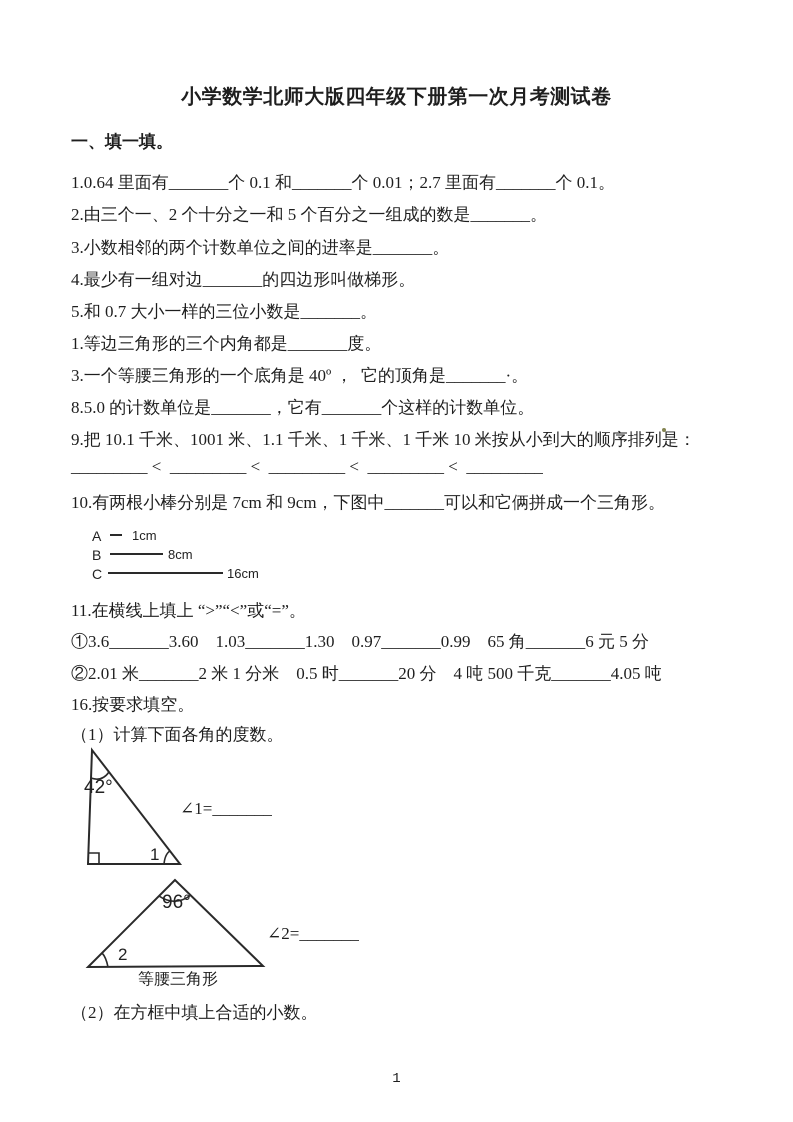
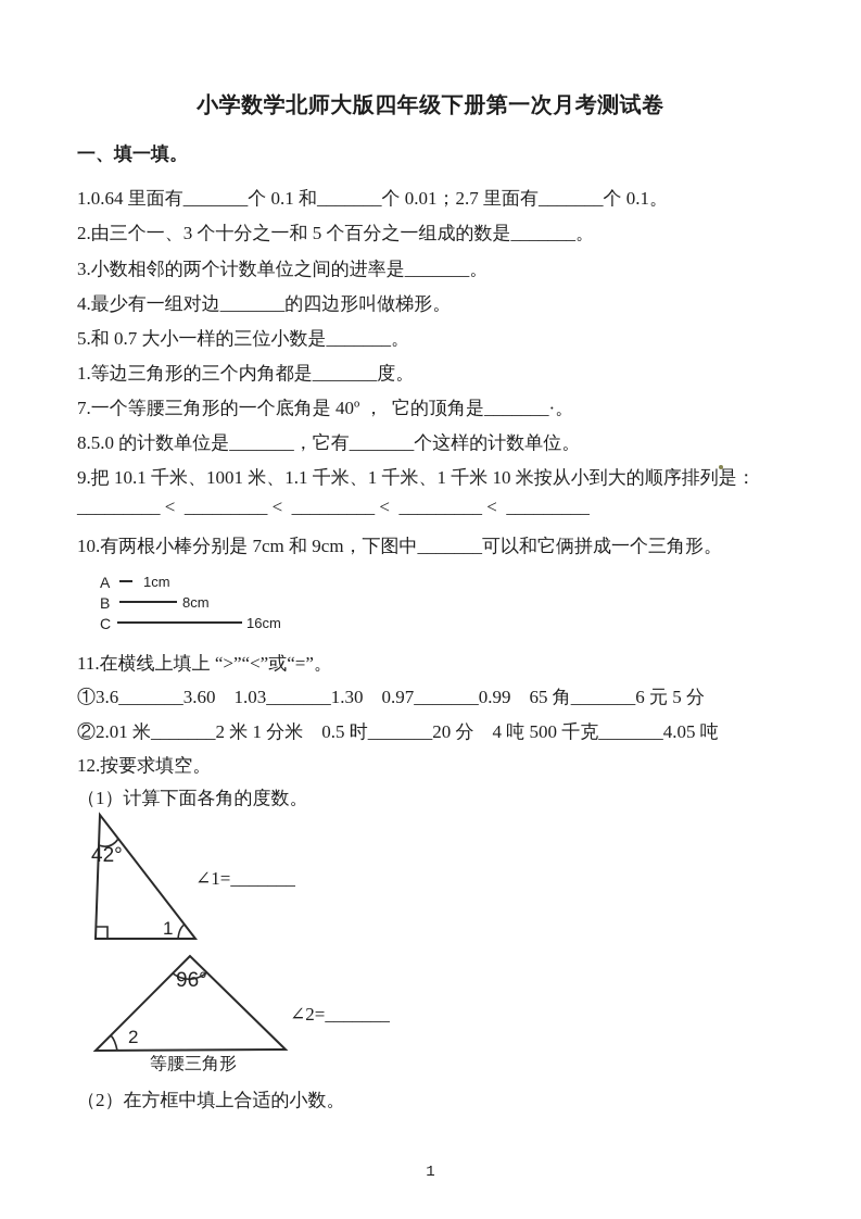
  小学数学北师大版四年级下册第一次月考测试卷
  一、填一填。
  1.0.64 里面有_______个 0.1 和_______个 0.01；2.7 里面有_______个 0.1。
- 2.由三个一、2 个十分之一和 5 个百分之一组成的数是_______。
+ 2.由三个一、3 个十分之一和 5 个百分之一组成的数是_______。
  3.小数相邻的两个计数单位之间的进率是_______。
  4.最少有一组对边_______的四边形叫做梯形。
  5.和 0.7 大小一样的三位小数是_______。
  1.等边三角形的三个内角都是_______度。
- 3.一个等腰三角形的一个底角是 40º ， 它的顶角是_______·。
+ 7.一个等腰三角形的一个底角是 40º ， 它的顶角是_______·。
  8.5.0 的计数单位是_______，它有_______个这样的计数单位。
  9.把 10.1 千米、1001 米、1.1 千米、1 千米、1 千米 10 米按从小到大的顺序排列是：
  _________ < _________ < _________ < _________ < _________
  10.有两根小棒分别是 7cm 和 9cm，下图中_______可以和它俩拼成一个三角形。
  A
  1cm
  B
  8cm
  C
  16cm
  11.在横线上填上 “>”“<”或“=”。
  ①3.6_______3.60 1.03_______1.30 0.97_______0.99 65 角_______6 元 5 分
  ②2.01 米_______2 米 1 分米 0.5 时_______20 分 4 吨 500 千克_______4.05 吨
- 16.按要求填空。
+ 12.按要求填空。
  （1）计算下面各角的度数。
  42°
  1
  ∠1=_______
  96°
  2
  等腰三角形
  ∠2=_______
  （2）在方框中填上合适的小数。
  1
